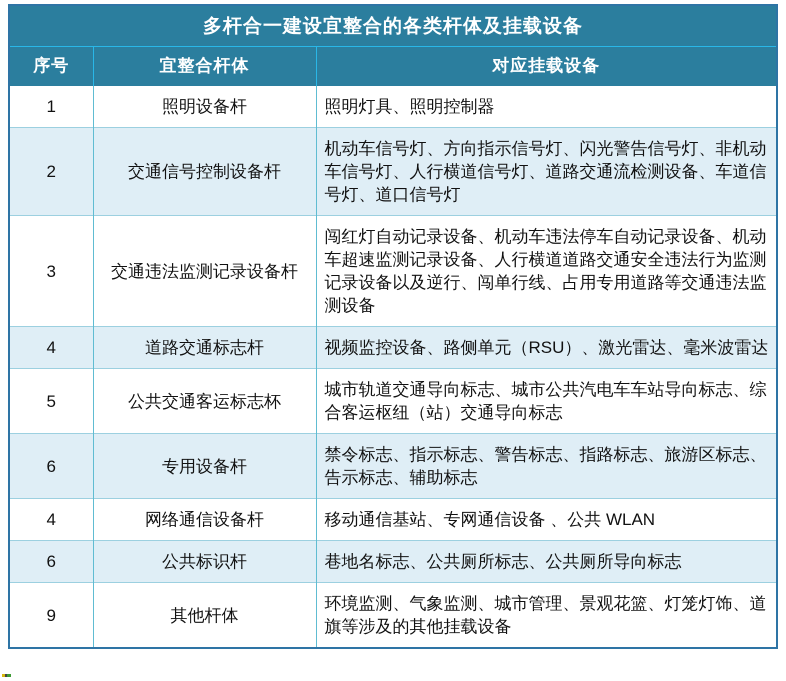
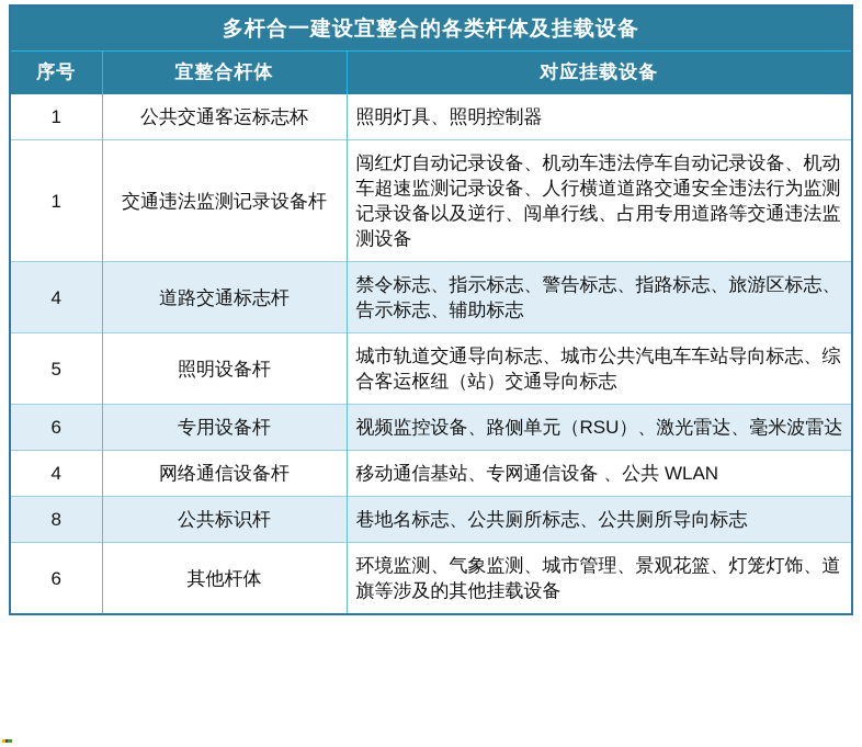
  多杆合一建设宜整合的各类杆体及挂载设备
  序号	宜整合杆体	对应挂载设备
- 1	照明设备杆	照明灯具、照明控制器
+ 1	公共交通客运标志杯	照明灯具、照明控制器
- 2	交通信号控制设备杆	机动车信号灯、方向指示信号灯、闪光警告信号灯、非机动车信号灯、人行横道信号灯、道路交通流检测设备、车道信号灯、道口信号灯
- 3	交通违法监测记录设备杆	闯红灯自动记录设备、机动车违法停车自动记录设备、机动车超速监测记录设备、人行横道道路交通安全违法行为监测记录设备以及逆行、闯单行线、占用专用道路等交通违法监测设备
+ 1	交通违法监测记录设备杆	闯红灯自动记录设备、机动车违法停车自动记录设备、机动车超速监测记录设备、人行横道道路交通安全违法行为监测记录设备以及逆行、闯单行线、占用专用道路等交通违法监测设备
- 4	道路交通标志杆	视频监控设备、路侧单元（RSU）、激光雷达、毫米波雷达
+ 4	道路交通标志杆	禁令标志、指示标志、警告标志、指路标志、旅游区标志、告示标志、辅助标志
- 5	公共交通客运标志杯	城市轨道交通导向标志、城市公共汽电车车站导向标志、综合客运枢纽（站）交通导向标志
+ 5	照明设备杆	城市轨道交通导向标志、城市公共汽电车车站导向标志、综合客运枢纽（站）交通导向标志
- 6	专用设备杆	禁令标志、指示标志、警告标志、指路标志、旅游区标志、告示标志、辅助标志
+ 6	专用设备杆	视频监控设备、路侧单元（RSU）、激光雷达、毫米波雷达
  4	网络通信设备杆	移动通信基站、专网通信设备 、公共 WLAN
- 6	公共标识杆	巷地名标志、公共厕所标志、公共厕所导向标志
+ 8	公共标识杆	巷地名标志、公共厕所标志、公共厕所导向标志
- 9	其他杆体	环境监测、气象监测、城市管理、景观花篮、灯笼灯饰、道旗等涉及的其他挂载设备
+ 6	其他杆体	环境监测、气象监测、城市管理、景观花篮、灯笼灯饰、道旗等涉及的其他挂载设备
